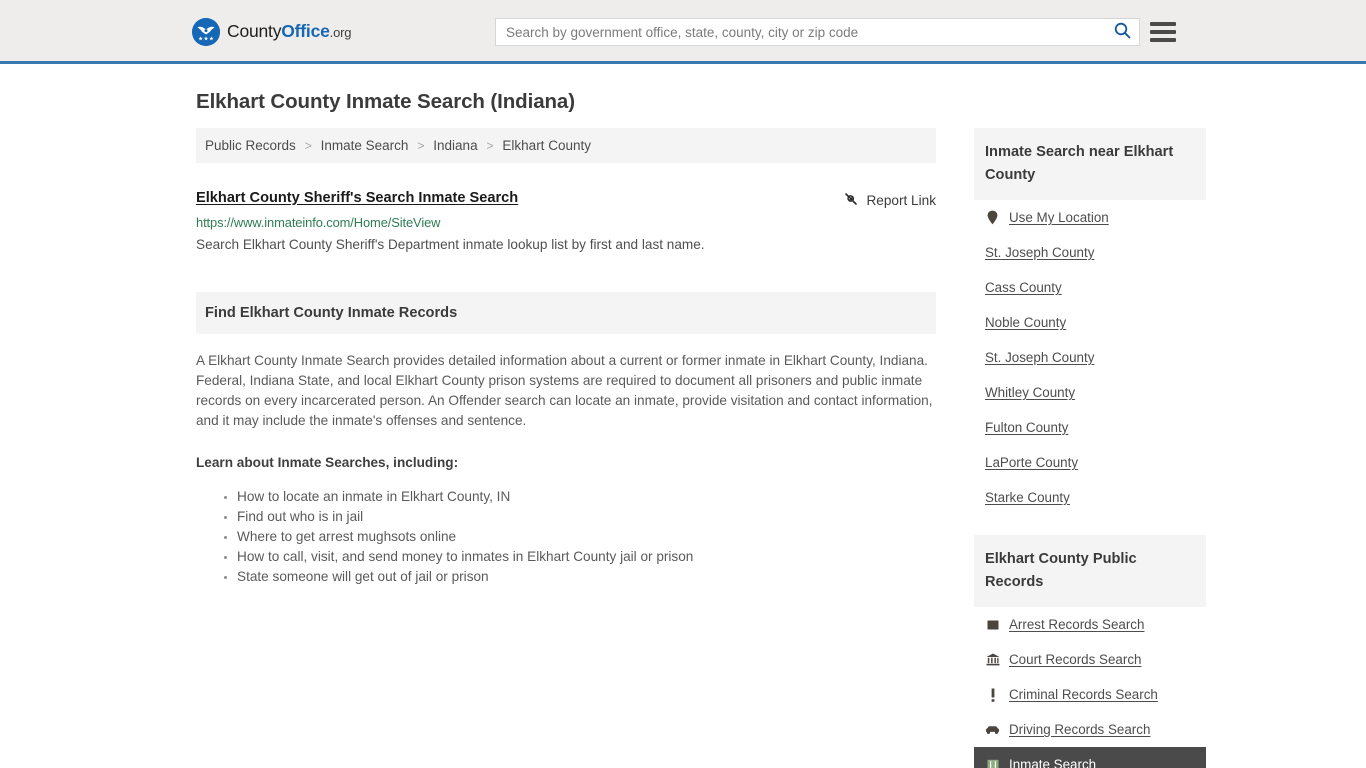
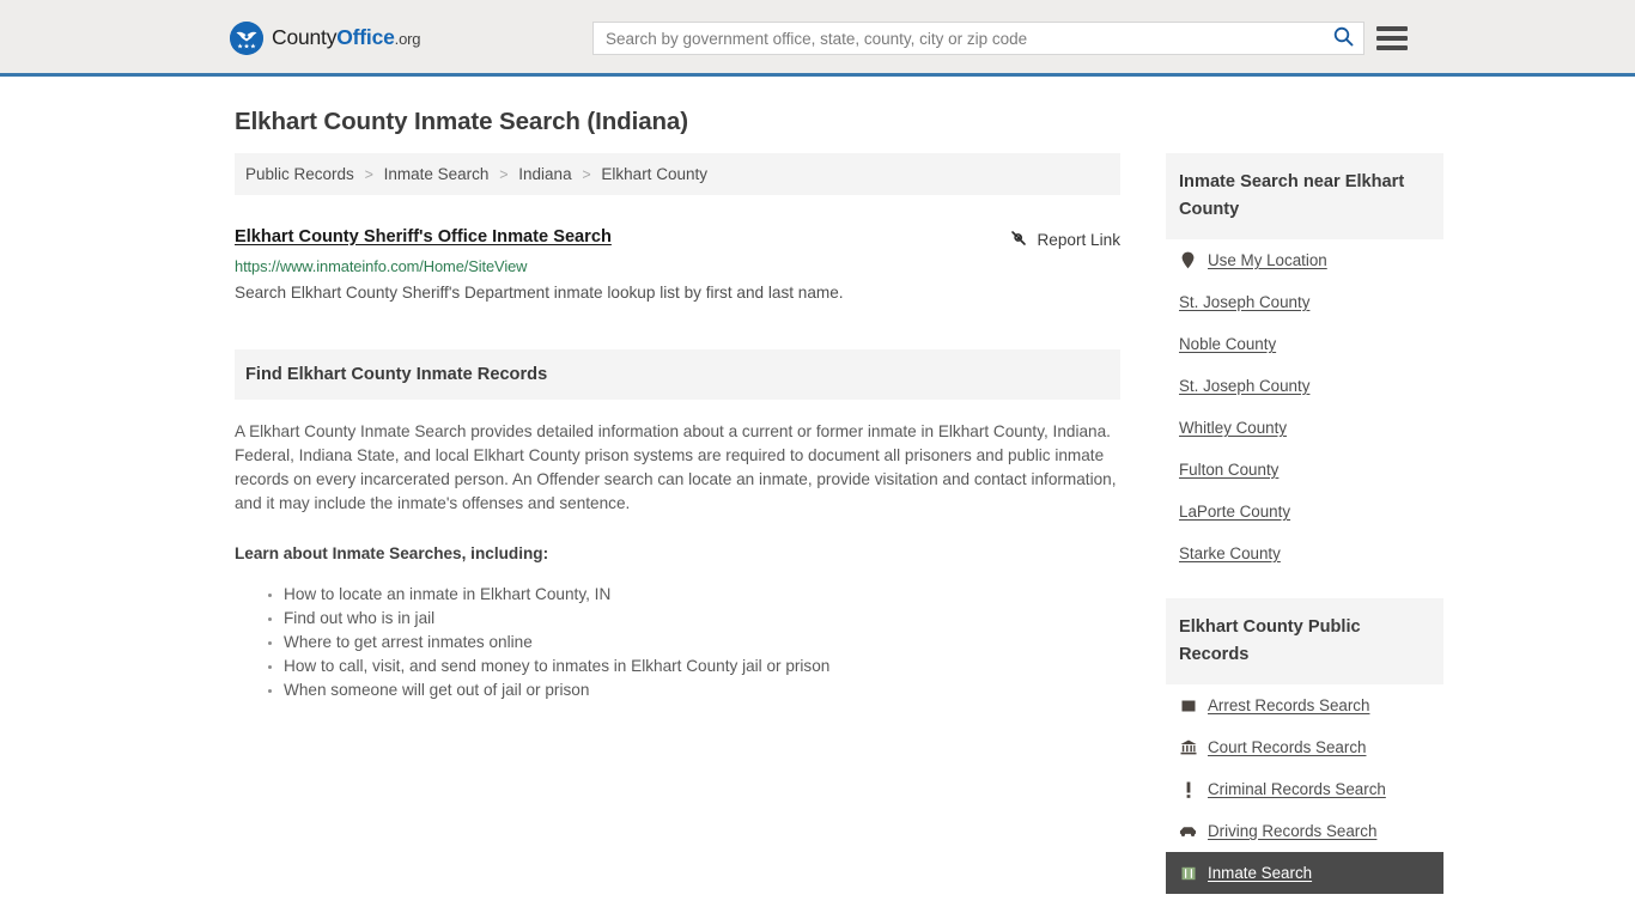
  CountyOffice.org
  Search by government office, state, county, city or zip code
  Elkhart County Inmate Search (Indiana)
  Public Records > Inmate Search > Indiana > Elkhart County
- Elkhart County Sheriff's Search Inmate Search
+ Elkhart County Sheriff's Office Inmate Search
  Report Link
  https://www.inmateinfo.com/Home/SiteView
  Search Elkhart County Sheriff's Department inmate lookup list by first and last name.
  Find Elkhart County Inmate Records
  A Elkhart County Inmate Search provides detailed information about a current or former inmate in Elkhart County, Indiana. Federal, Indiana State, and local Elkhart County prison systems are required to document all prisoners and public inmate records on every incarcerated person. An Offender search can locate an inmate, provide visitation and contact information, and it may include the inmate's offenses and sentence.
  Learn about Inmate Searches, including:
  How to locate an inmate in Elkhart County, IN
  Find out who is in jail
- Where to get arrest mughsots online
+ Where to get arrest inmates online
  How to call, visit, and send money to inmates in Elkhart County jail or prison
- State someone will get out of jail or prison
+ When someone will get out of jail or prison
  Inmate Search near Elkhart County
  Use My Location
  St. Joseph County
- Cass County
  Noble County
  St. Joseph County
  Whitley County
  Fulton County
  LaPorte County
  Starke County
  Elkhart County Public Records
  Arrest Records Search
  Court Records Search
  Criminal Records Search
  Driving Records Search
  Inmate Search
